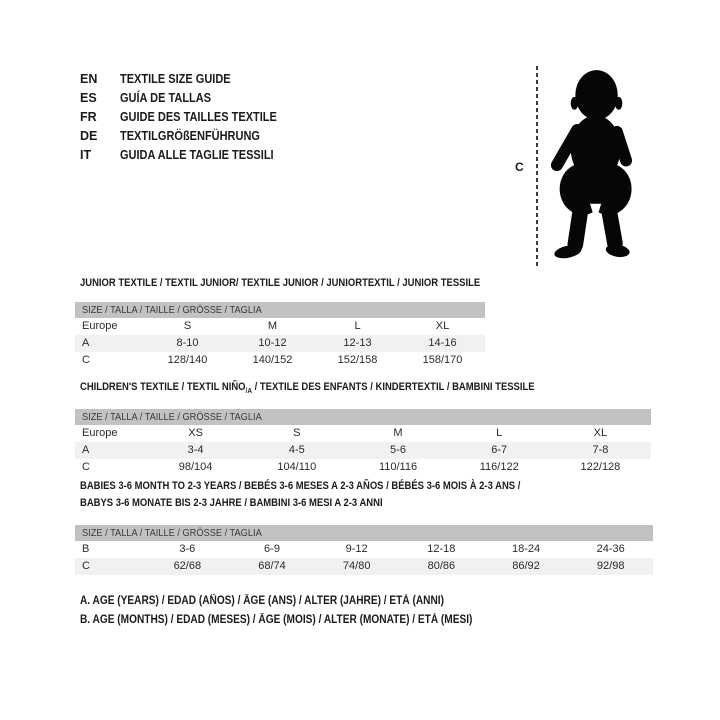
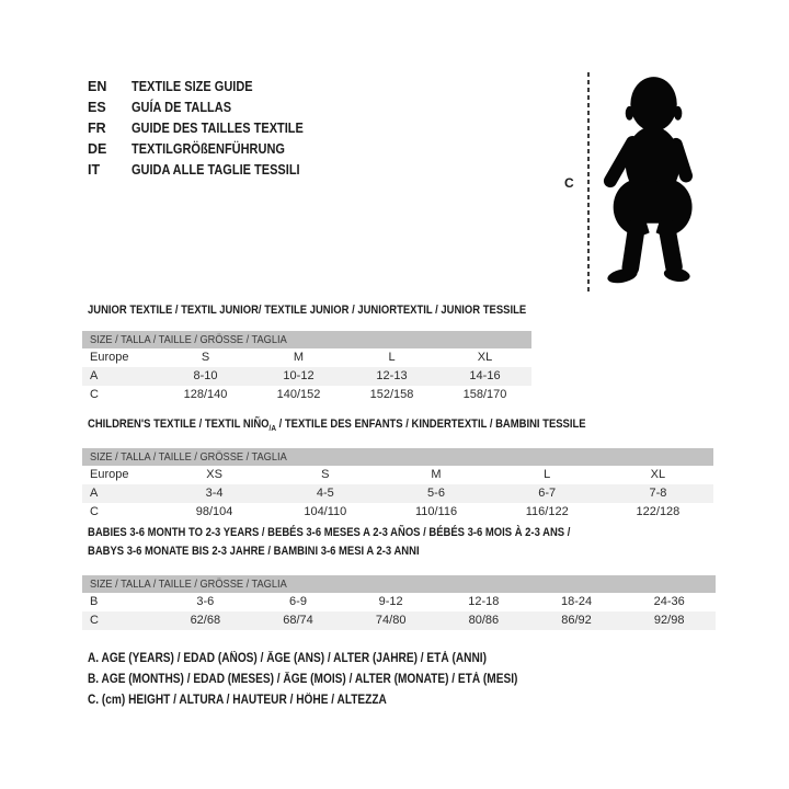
  EN
  TEXTILE SIZE GUIDE
  ES
  GUÍA DE TALLAS
  FR
  GUIDE DES TAILLES TEXTILE
  DE
  TEXTILGRÖßENFÜHRUNG
  IT
  GUIDA ALLE TAGLIE TESSILI
  C
  JUNIOR TEXTILE / TEXTIL JUNIOR/ TEXTILE JUNIOR / JUNIORTEXTIL / JUNIOR TESSILE
  SIZE / TALLA / TAILLE / GRÖSSE / TAGLIA
  Europe
  S
  M
  L
  XL
  A
  8-10
  10-12
  12-13
  14-16
  C
  128/140
  140/152
  152/158
  158/170
  CHILDREN'S TEXTILE / TEXTIL NIÑO/A / TEXTILE DES ENFANTS / KINDERTEXTIL / BAMBINI TESSILE
  SIZE / TALLA / TAILLE / GRÖSSE / TAGLIA
  Europe
  XS
  S
  M
  L
  XL
  A
  3-4
  4-5
  5-6
  6-7
  7-8
  C
  98/104
  104/110
  110/116
  116/122
  122/128
  BABIES 3-6 MONTH TO 2-3 YEARS / BEBÉS 3-6 MESES A 2-3 AÑOS / BÉBÉS 3-6 MOIS À 2-3 ANS /
  BABYS 3-6 MONATE BIS 2-3 JAHRE / BAMBINI 3-6 MESI A 2-3 ANNI
  SIZE / TALLA / TAILLE / GRÖSSE / TAGLIA
  B
  3-6
  6-9
  9-12
  12-18
  18-24
  24-36
  C
  62/68
  68/74
  74/80
  80/86
  86/92
  92/98
  A. AGE (YEARS) / EDAD (AÑOS) / ÂGE (ANS) / ALTER (JAHRE) / ETÀ (ANNI)
  B. AGE (MONTHS) / EDAD (MESES) / ÂGE (MOIS) / ALTER (MONATE) / ETÀ (MESI)
+ C. (cm) HEIGHT / ALTURA / HAUTEUR / HÖHE / ALTEZZA
